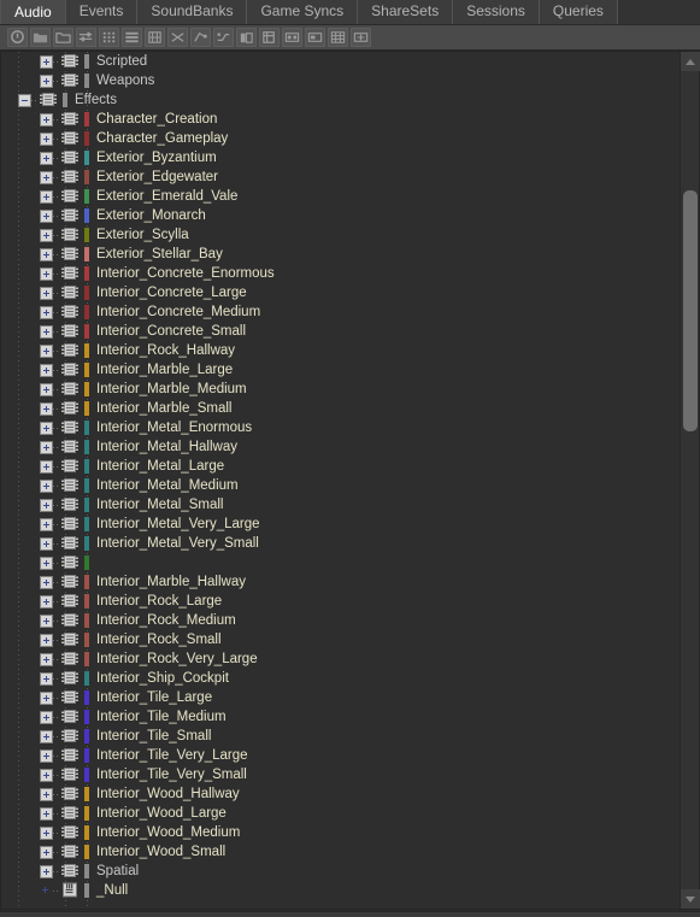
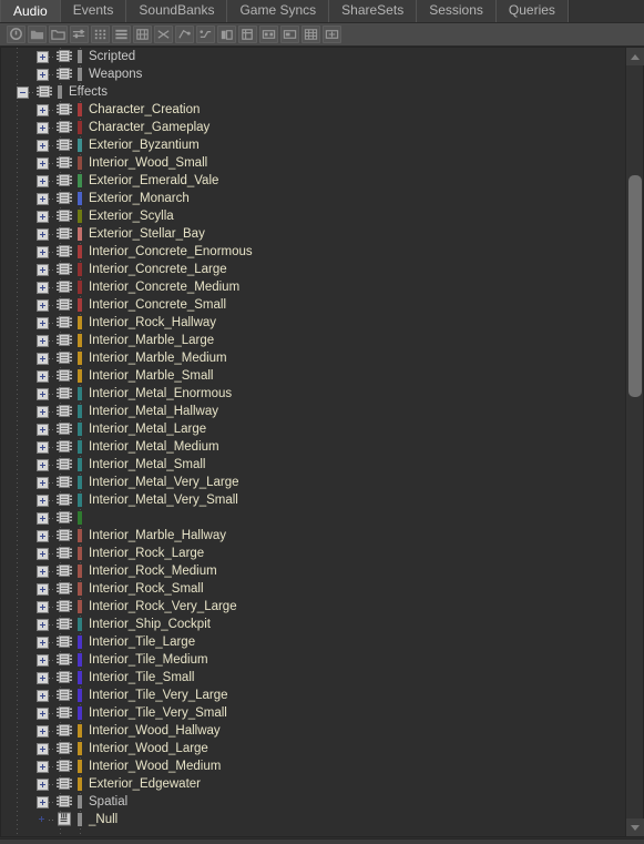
  Audio
  Events
  SoundBanks
  Game Syncs
  ShareSets
  Sessions
  Queries
  Scripted
  Weapons
  Effects
  Character_Creation
  Character_Gameplay
  Exterior_Byzantium
- Exterior_Edgewater
+ Interior_Wood_Small
  Exterior_Emerald_Vale
  Exterior_Monarch
  Exterior_Scylla
  Exterior_Stellar_Bay
  Interior_Concrete_Enormous
  Interior_Concrete_Large
  Interior_Concrete_Medium
  Interior_Concrete_Small
  Interior_Rock_Hallway
  Interior_Marble_Large
  Interior_Marble_Medium
  Interior_Marble_Small
  Interior_Metal_Enormous
  Interior_Metal_Hallway
  Interior_Metal_Large
  Interior_Metal_Medium
  Interior_Metal_Small
  Interior_Metal_Very_Large
  Interior_Metal_Very_Small
  Interior_Marble_Hallway
  Interior_Rock_Large
  Interior_Rock_Medium
  Interior_Rock_Small
  Interior_Rock_Very_Large
  Interior_Ship_Cockpit
  Interior_Tile_Large
  Interior_Tile_Medium
  Interior_Tile_Small
  Interior_Tile_Very_Large
  Interior_Tile_Very_Small
  Interior_Wood_Hallway
  Interior_Wood_Large
  Interior_Wood_Medium
- Interior_Wood_Small
+ Exterior_Edgewater
  Spatial
  _Null
